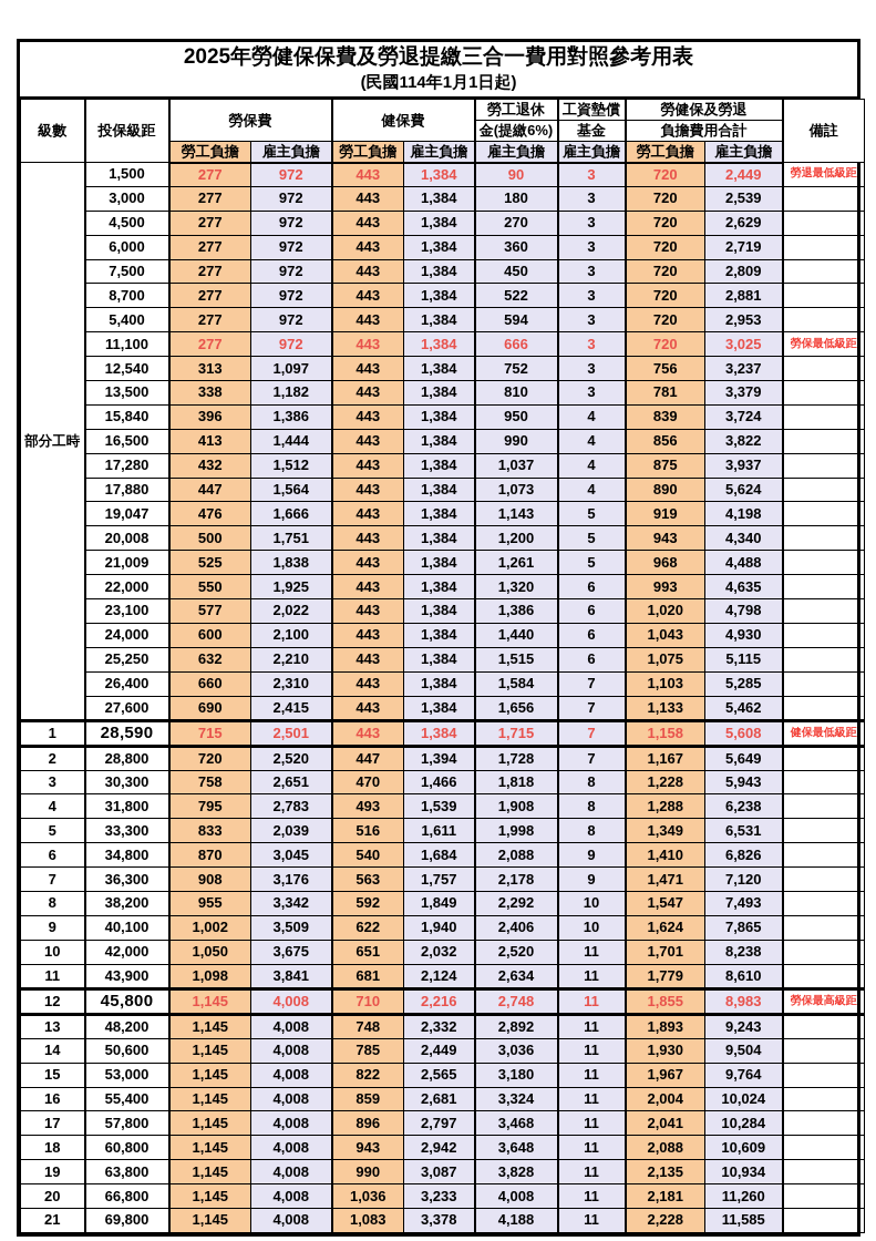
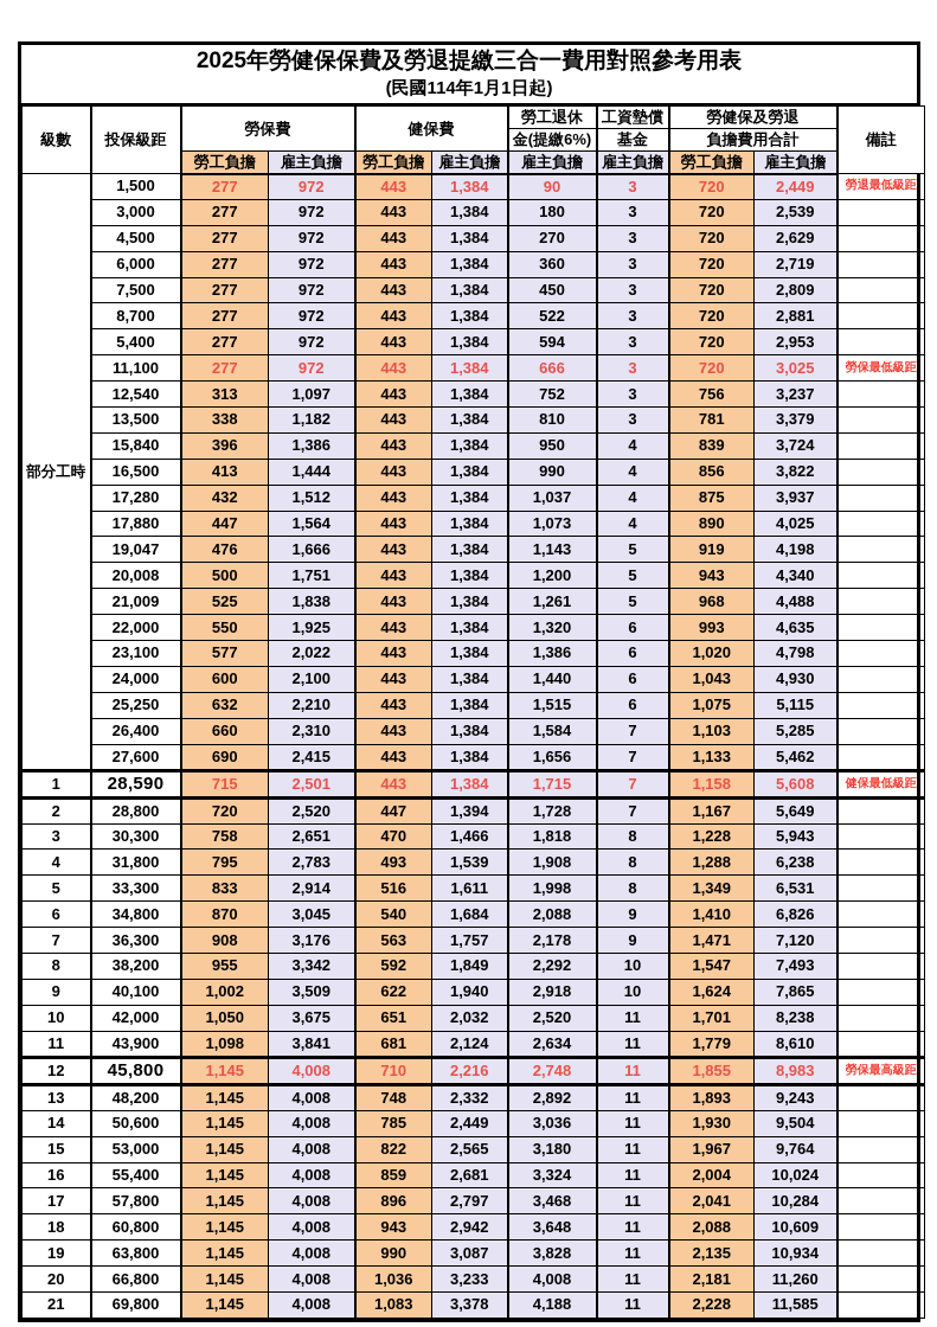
  2025年勞健保保費及勞退提繳三合一費用對照參考用表
  (民國114年1月1日起)
  級數	投保級距	勞保費	健保費	勞工退休	工資墊償	勞健保及勞退	備註
  金(提繳6%)	基金	負擔費用合計
  勞工負擔	雇主負擔	勞工負擔	雇主負擔	雇主負擔	雇主負擔	勞工負擔	雇主負擔
  部分工時	1,500	277	972	443	1,384	90	3	720	2,449	勞退最低級距
  3,000	277	972	443	1,384	180	3	720	2,539
  4,500	277	972	443	1,384	270	3	720	2,629
  6,000	277	972	443	1,384	360	3	720	2,719
  7,500	277	972	443	1,384	450	3	720	2,809
  8,700	277	972	443	1,384	522	3	720	2,881
  5,400	277	972	443	1,384	594	3	720	2,953
  11,100	277	972	443	1,384	666	3	720	3,025	勞保最低級距
  12,540	313	1,097	443	1,384	752	3	756	3,237
  13,500	338	1,182	443	1,384	810	3	781	3,379
  15,840	396	1,386	443	1,384	950	4	839	3,724
  16,500	413	1,444	443	1,384	990	4	856	3,822
  17,280	432	1,512	443	1,384	1,037	4	875	3,937
- 17,880	447	1,564	443	1,384	1,073	4	890	5,624
+ 17,880	447	1,564	443	1,384	1,073	4	890	4,025
  19,047	476	1,666	443	1,384	1,143	5	919	4,198
  20,008	500	1,751	443	1,384	1,200	5	943	4,340
  21,009	525	1,838	443	1,384	1,261	5	968	4,488
  22,000	550	1,925	443	1,384	1,320	6	993	4,635
  23,100	577	2,022	443	1,384	1,386	6	1,020	4,798
  24,000	600	2,100	443	1,384	1,440	6	1,043	4,930
  25,250	632	2,210	443	1,384	1,515	6	1,075	5,115
  26,400	660	2,310	443	1,384	1,584	7	1,103	5,285
  27,600	690	2,415	443	1,384	1,656	7	1,133	5,462
  1	28,590	715	2,501	443	1,384	1,715	7	1,158	5,608	健保最低級距
  2	28,800	720	2,520	447	1,394	1,728	7	1,167	5,649
  3	30,300	758	2,651	470	1,466	1,818	8	1,228	5,943
  4	31,800	795	2,783	493	1,539	1,908	8	1,288	6,238
- 5	33,300	833	2,039	516	1,611	1,998	8	1,349	6,531
+ 5	33,300	833	2,914	516	1,611	1,998	8	1,349	6,531
  6	34,800	870	3,045	540	1,684	2,088	9	1,410	6,826
  7	36,300	908	3,176	563	1,757	2,178	9	1,471	7,120
  8	38,200	955	3,342	592	1,849	2,292	10	1,547	7,493
- 9	40,100	1,002	3,509	622	1,940	2,406	10	1,624	7,865
+ 9	40,100	1,002	3,509	622	1,940	2,918	10	1,624	7,865
  10	42,000	1,050	3,675	651	2,032	2,520	11	1,701	8,238
  11	43,900	1,098	3,841	681	2,124	2,634	11	1,779	8,610
  12	45,800	1,145	4,008	710	2,216	2,748	11	1,855	8,983	勞保最高級距
  13	48,200	1,145	4,008	748	2,332	2,892	11	1,893	9,243
  14	50,600	1,145	4,008	785	2,449	3,036	11	1,930	9,504
  15	53,000	1,145	4,008	822	2,565	3,180	11	1,967	9,764
  16	55,400	1,145	4,008	859	2,681	3,324	11	2,004	10,024
  17	57,800	1,145	4,008	896	2,797	3,468	11	2,041	10,284
  18	60,800	1,145	4,008	943	2,942	3,648	11	2,088	10,609
  19	63,800	1,145	4,008	990	3,087	3,828	11	2,135	10,934
  20	66,800	1,145	4,008	1,036	3,233	4,008	11	2,181	11,260
  21	69,800	1,145	4,008	1,083	3,378	4,188	11	2,228	11,585
